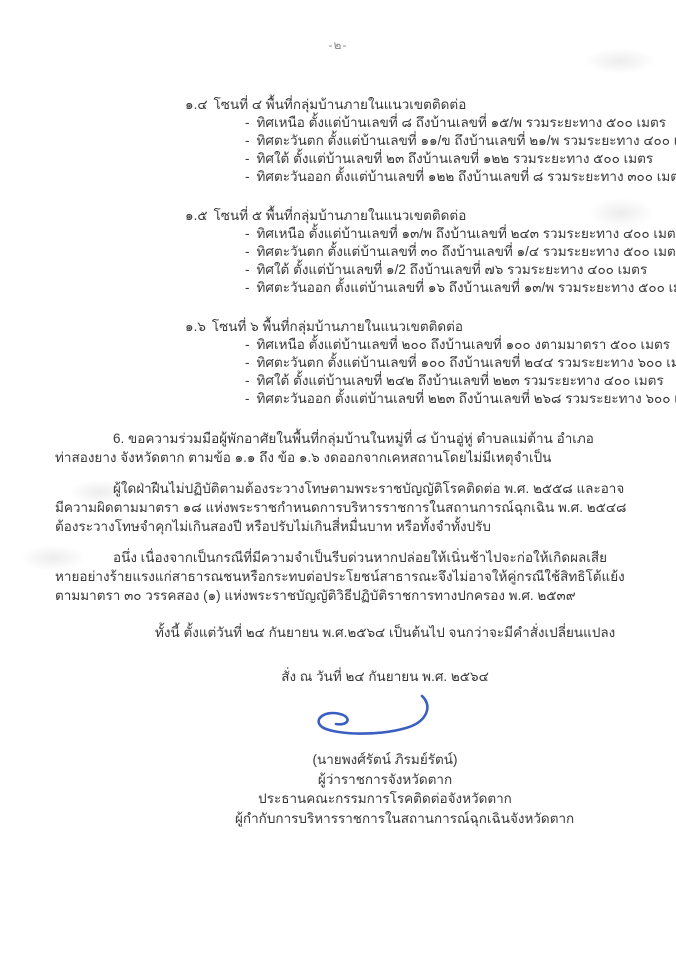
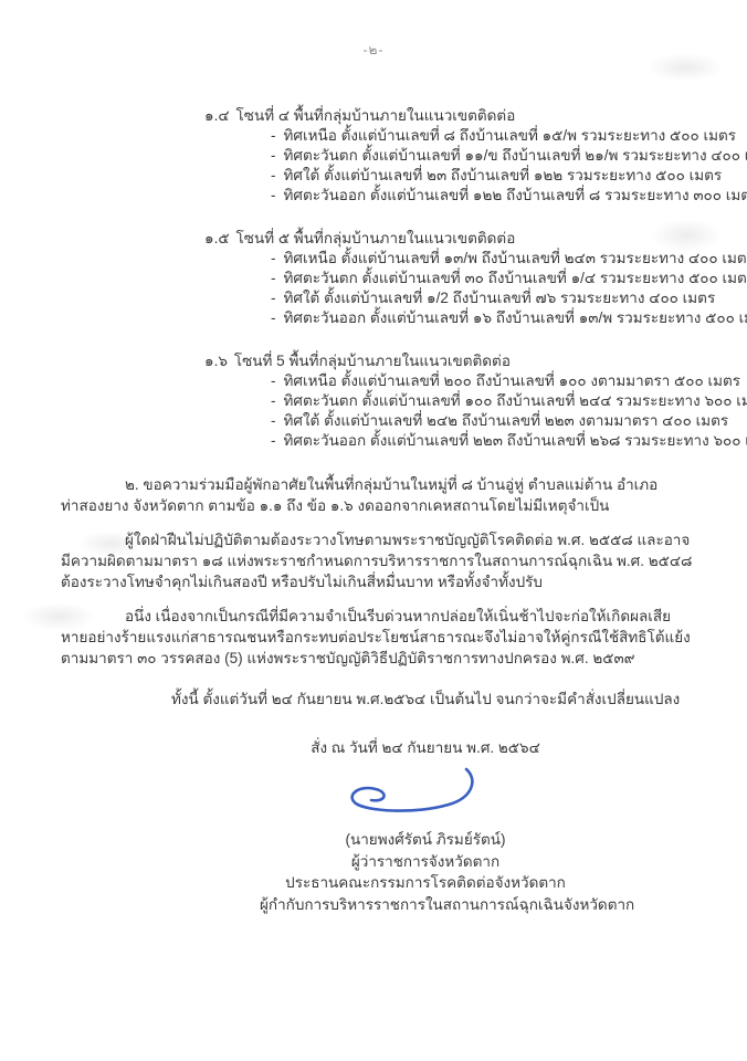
  -๒-
  ๑.๔ โซนที่ ๔ พื้นที่กลุ่มบ้านภายในแนวเขตติดต่อ
  - ทิศเหนือ ตั้งแต่บ้านเลขที่ ๘ ถึงบ้านเลขที่ ๑๕/พ รวมระยะทาง ๕๐๐ เมตร
  - ทิศตะวันตก ตั้งแต่บ้านเลขที่ ๑๑/ข ถึงบ้านเลขที่ ๒๑/พ รวมระยะทาง ๔๐๐
  - ทิศใต้ ตั้งแต่บ้านเลขที่ ๒๓ ถึงบ้านเลขที่ ๑๒๒ รวมระยะทาง ๕๐๐ เมตร
  - ทิศตะวันออก ตั้งแต่บ้านเลขที่ ๑๒๒ ถึงบ้านเลขที่ ๘ รวมระยะทาง ๓๐๐ เมต
  ๑.๕ โซนที่ ๕ พื้นที่กลุ่มบ้านภายในแนวเขตติดต่อ
  - ทิศเหนือ ตั้งแต่บ้านเลขที่ ๑๓/พ ถึงบ้านเลขที่ ๒๔๓ รวมระยะทาง ๔๐๐ เมต
  - ทิศตะวันตก ตั้งแต่บ้านเลขที่ ๓๐ ถึงบ้านเลขที่ ๑/๔ รวมระยะทาง ๕๐๐ เมต
  - ทิศใต้ ตั้งแต่บ้านเลขที่ ๑/2 ถึงบ้านเลขที่ ๗๖ รวมระยะทาง ๔๐๐ เมตร
  - ทิศตะวันออก ตั้งแต่บ้านเลขที่ ๑๖ ถึงบ้านเลขที่ ๑๓/พ รวมระยะทาง ๕๐๐ เ
- ๑.๖ โซนที่ ๖ พื้นที่กลุ่มบ้านภายในแนวเขตติดต่อ
+ ๑.๖ โซนที่ 5 พื้นที่กลุ่มบ้านภายในแนวเขตติดต่อ
  - ทิศเหนือ ตั้งแต่บ้านเลขที่ ๒๐๐ ถึงบ้านเลขที่ ๑๐๐ งตามมาตรา ๕๐๐ เมตร
  - ทิศตะวันตก ตั้งแต่บ้านเลขที่ ๑๐๐ ถึงบ้านเลขที่ ๒๔๔ รวมระยะทาง ๖๐๐ เม
- - ทิศใต้ ตั้งแต่บ้านเลขที่ ๒๔๒ ถึงบ้านเลขที่ ๒๒๓ รวมระยะทาง ๔๐๐ เมตร
+ - ทิศใต้ ตั้งแต่บ้านเลขที่ ๒๔๒ ถึงบ้านเลขที่ ๒๒๓ งตามมาตรา ๔๐๐ เมตร
  - ทิศตะวันออก ตั้งแต่บ้านเลขที่ ๒๒๓ ถึงบ้านเลขที่ ๒๖๘ รวมระยะทาง ๖๐๐
- 6. ขอความร่วมมือผู้พักอาศัยในพื้นที่กลุ่มบ้านในหมู่ที่ ๘ บ้านอู่หู่ ตำบลแม่ต้าน อำเภอท่าสองยาง จังหวัดตาก ตามข้อ ๑.๑ ถึง ข้อ ๑.๖ งดออกจากเคหสถานโดยไม่มีเหตุจำเป็น
+ ๒. ขอความร่วมมือผู้พักอาศัยในพื้นที่กลุ่มบ้านในหมู่ที่ ๘ บ้านอู่หู่ ตำบลแม่ต้าน อำเภอท่าสองยาง จังหวัดตาก ตามข้อ ๑.๑ ถึง ข้อ ๑.๖ งดออกจากเคหสถานโดยไม่มีเหตุจำเป็น
  ผู้ใดฝ่าฝืนไม่ปฏิบัติตามต้องระวางโทษตามพระราชบัญญัติโรคติดต่อ พ.ศ. ๒๕๕๘ และอาจมีความผิดตามมาตรา ๑๘ แห่งพระราชกำหนดการบริหารราชการในสถานการณ์ฉุกเฉิน พ.ศ. ๒๕๔๘ ต้องระวางโทษจำคุกไม่เกินสองปี หรือปรับไม่เกินสี่หมื่นบาท หรือทั้งจำทั้งปรับ
- อนึ่ง เนื่องจากเป็นกรณีที่มีความจำเป็นรีบด่วนหากปล่อยให้เนิ่นช้าไปจะก่อให้เกิดผลเสียหายอย่างร้ายแรงแก่สาธารณชนหรือกระทบต่อประโยชน์สาธารณะจึงไม่อาจให้คู่กรณีใช้สิทธิโต้แย้งตามมาตรา ๓๐ วรรคสอง (๑) แห่งพระราชบัญญัติวิธีปฏิบัติราชการทางปกครอง พ.ศ. ๒๕๓๙
+ อนึ่ง เนื่องจากเป็นกรณีที่มีความจำเป็นรีบด่วนหากปล่อยให้เนิ่นช้าไปจะก่อให้เกิดผลเสียหายอย่างร้ายแรงแก่สาธารณชนหรือกระทบต่อประโยชน์สาธารณะจึงไม่อาจให้คู่กรณีใช้สิทธิโต้แย้งตามมาตรา ๓๐ วรรคสอง (5) แห่งพระราชบัญญัติวิธีปฏิบัติราชการทางปกครอง พ.ศ. ๒๕๓๙
  ทั้งนี้ ตั้งแต่วันที่ ๒๔ กันยายน พ.ศ.๒๕๖๔ เป็นต้นไป จนกว่าจะมีคำสั่งเปลี่ยนแปลง
  สั่ง ณ วันที่ ๒๔ กันยายน พ.ศ. ๒๕๖๔
  (นายพงศ์รัตน์ ภิรมย์รัตน์)
  ผู้ว่าราชการจังหวัดตาก
  ประธานคณะกรรมการโรคติดต่อจังหวัดตาก
  ผู้กำกับการบริหารราชการในสถานการณ์ฉุกเฉินจังหวัดตาก
